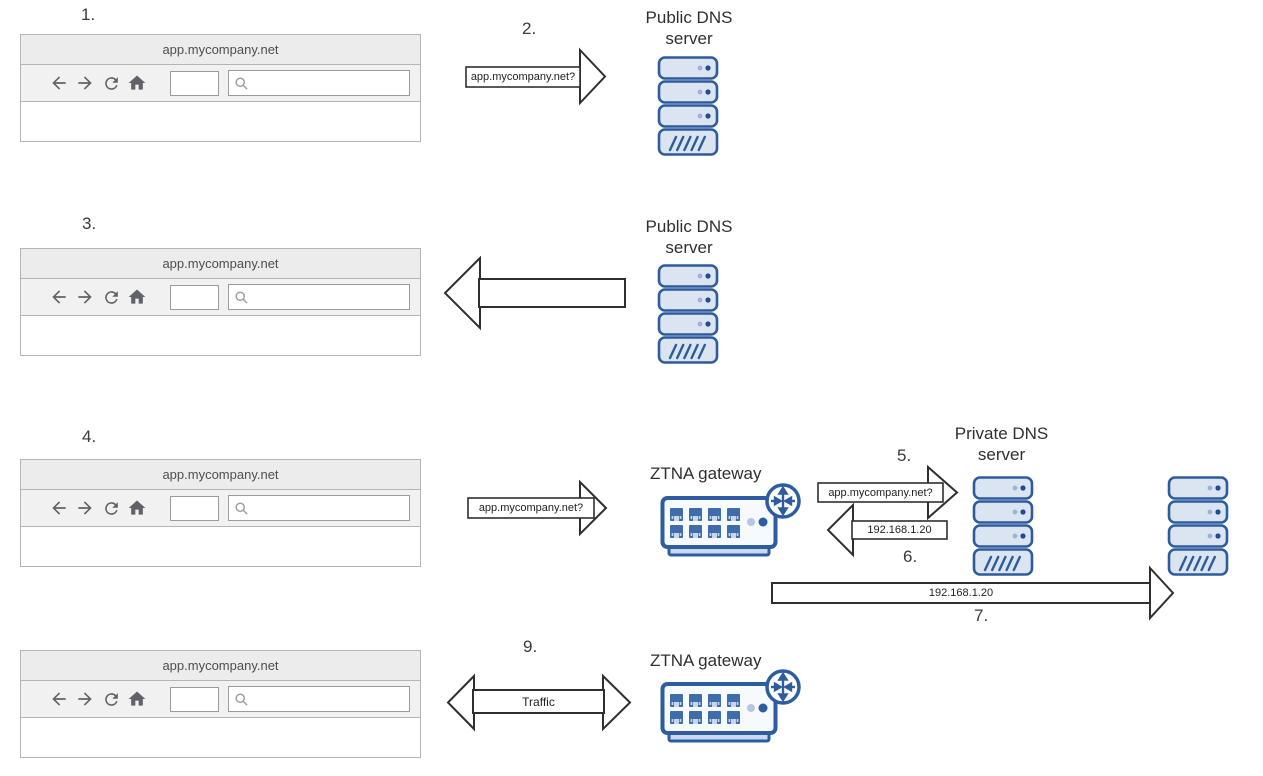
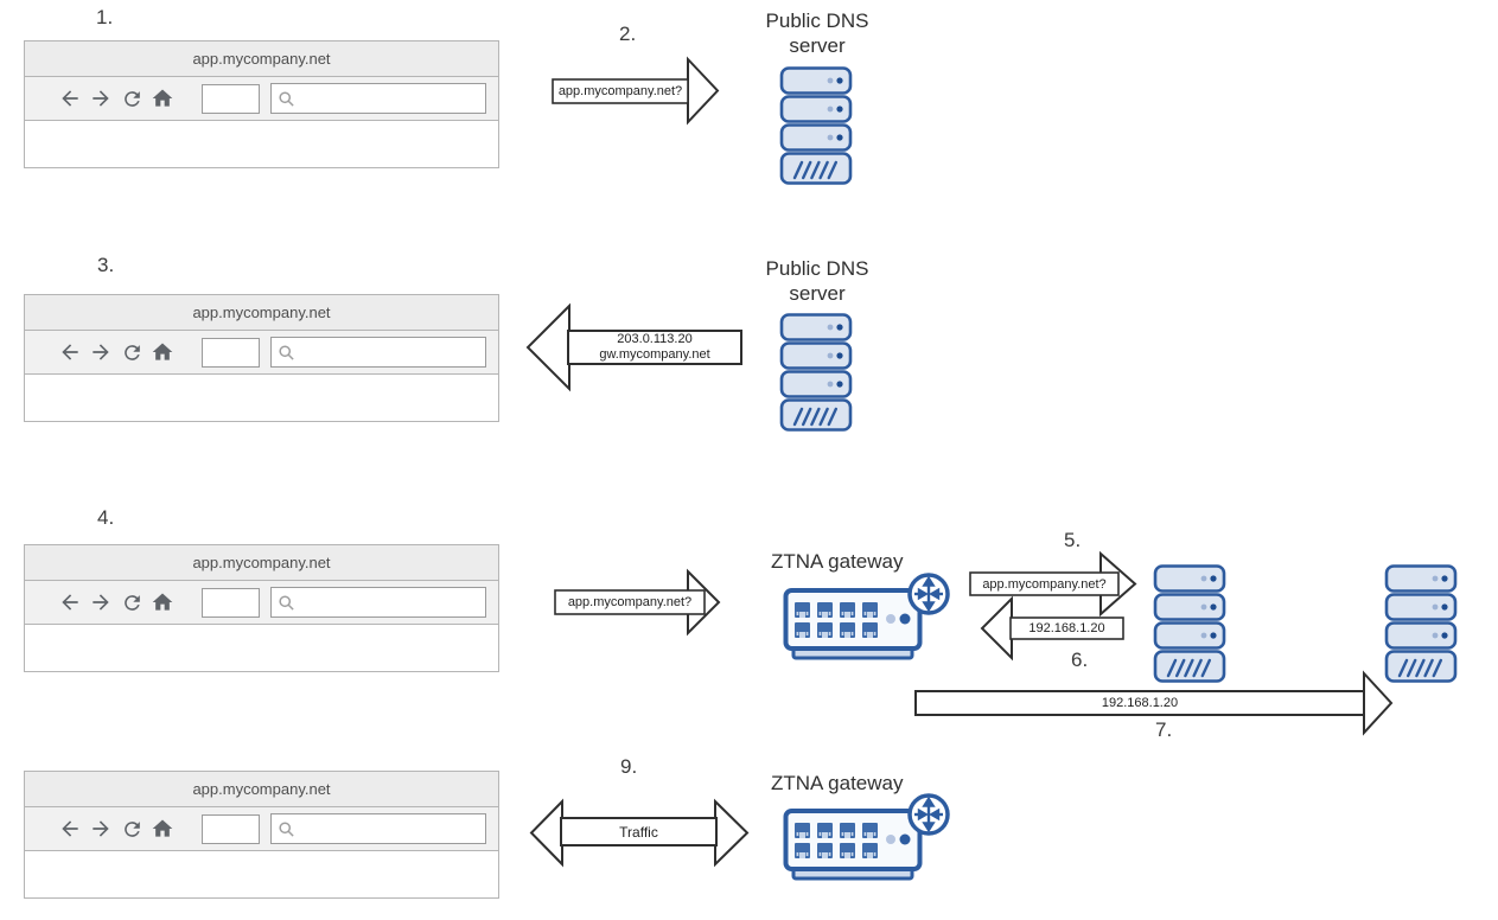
  app.mycompany.net
  app.mycompany.net
  app.mycompany.net
  app.mycompany.net
  app.mycompany.net?
+ 203.0.113.20
+ gw.mycompany.net
  app.mycompany.net?
  app.mycompany.net?
  192.168.1.20
  192.168.1.20
  Traffic
  1.
  2.
  3.
  4.
  5.
  6.
  7.
  9.
  Public DNS server
  Public DNS server
  ZTNA gateway
  ZTNA gateway
- Private DNS server
